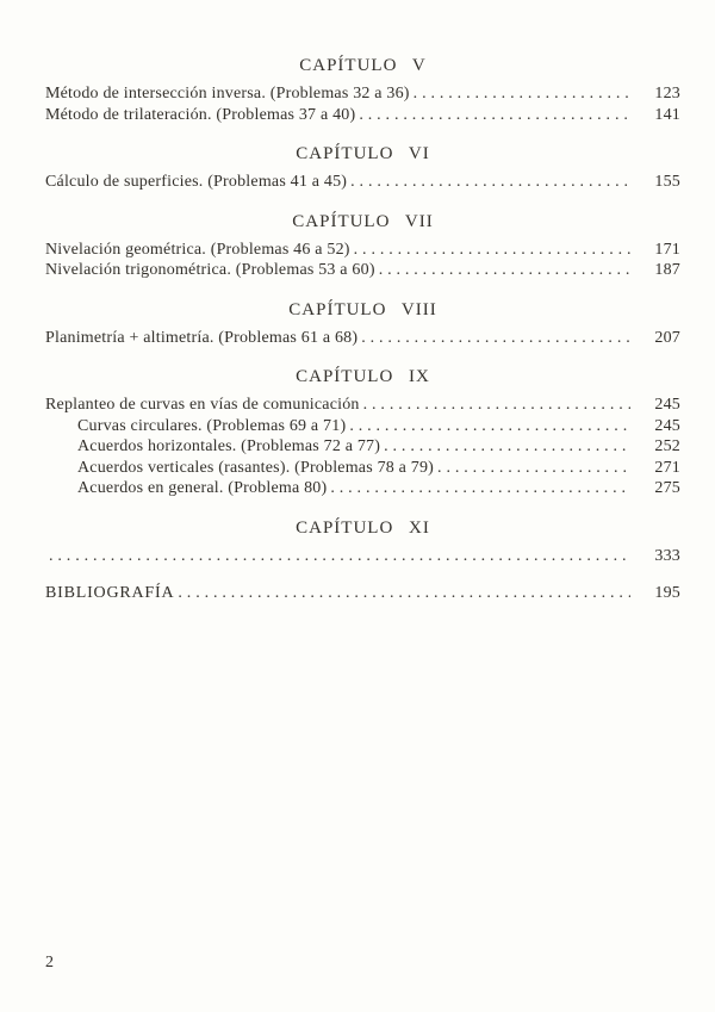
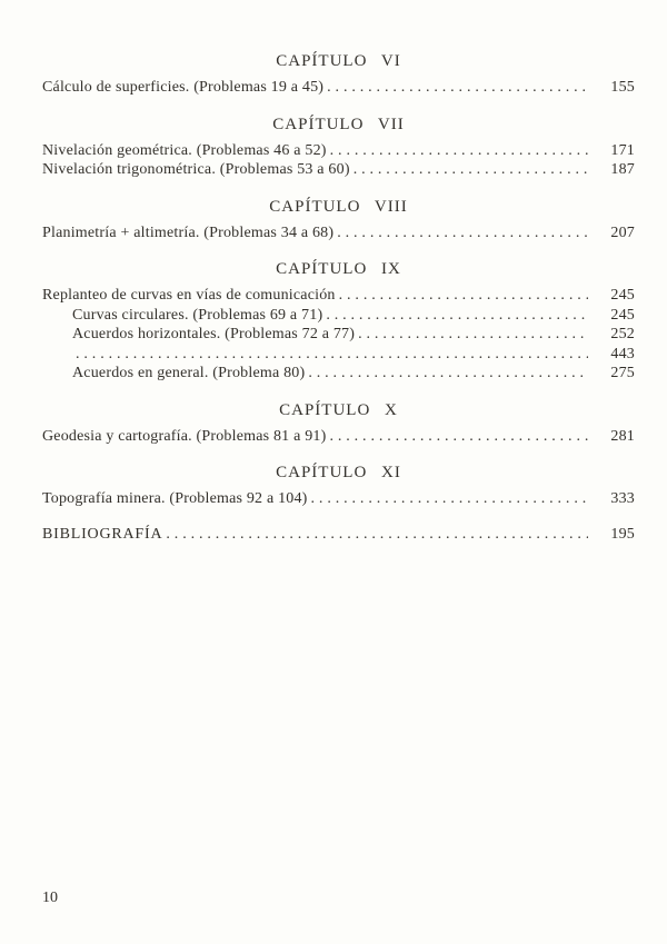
- CAPÍTULO V
- Método de intersección inversa. (Problemas 32 a 36)
- 123
- Método de trilateración. (Problemas 37 a 40)
- 141
  CAPÍTULO VI
- Cálculo de superficies. (Problemas 41 a 45)
+ Cálculo de superficies. (Problemas 19 a 45)
  155
  CAPÍTULO VII
  Nivelación geométrica. (Problemas 46 a 52)
  171
  Nivelación trigonométrica. (Problemas 53 a 60)
  187
  CAPÍTULO VIII
- Planimetría + altimetría. (Problemas 61 a 68)
+ Planimetría + altimetría. (Problemas 34 a 68)
  207
  CAPÍTULO IX
  Replanteo de curvas en vías de comunicación
  245
  Curvas circulares. (Problemas 69 a 71)
  245
  Acuerdos horizontales. (Problemas 72 a 77)
  252
- Acuerdos verticales (rasantes). (Problemas 78 a 79)
- 271
+ 443
  Acuerdos en general. (Problema 80)
  275
+ CAPÍTULO X
+ Geodesia y cartografía. (Problemas 81 a 91)
+ 281
  CAPÍTULO XI
+ Topografía minera. (Problemas 92 a 104)
  333
  BIBLIOGRAFÍA
  195
- 2
+ 10
